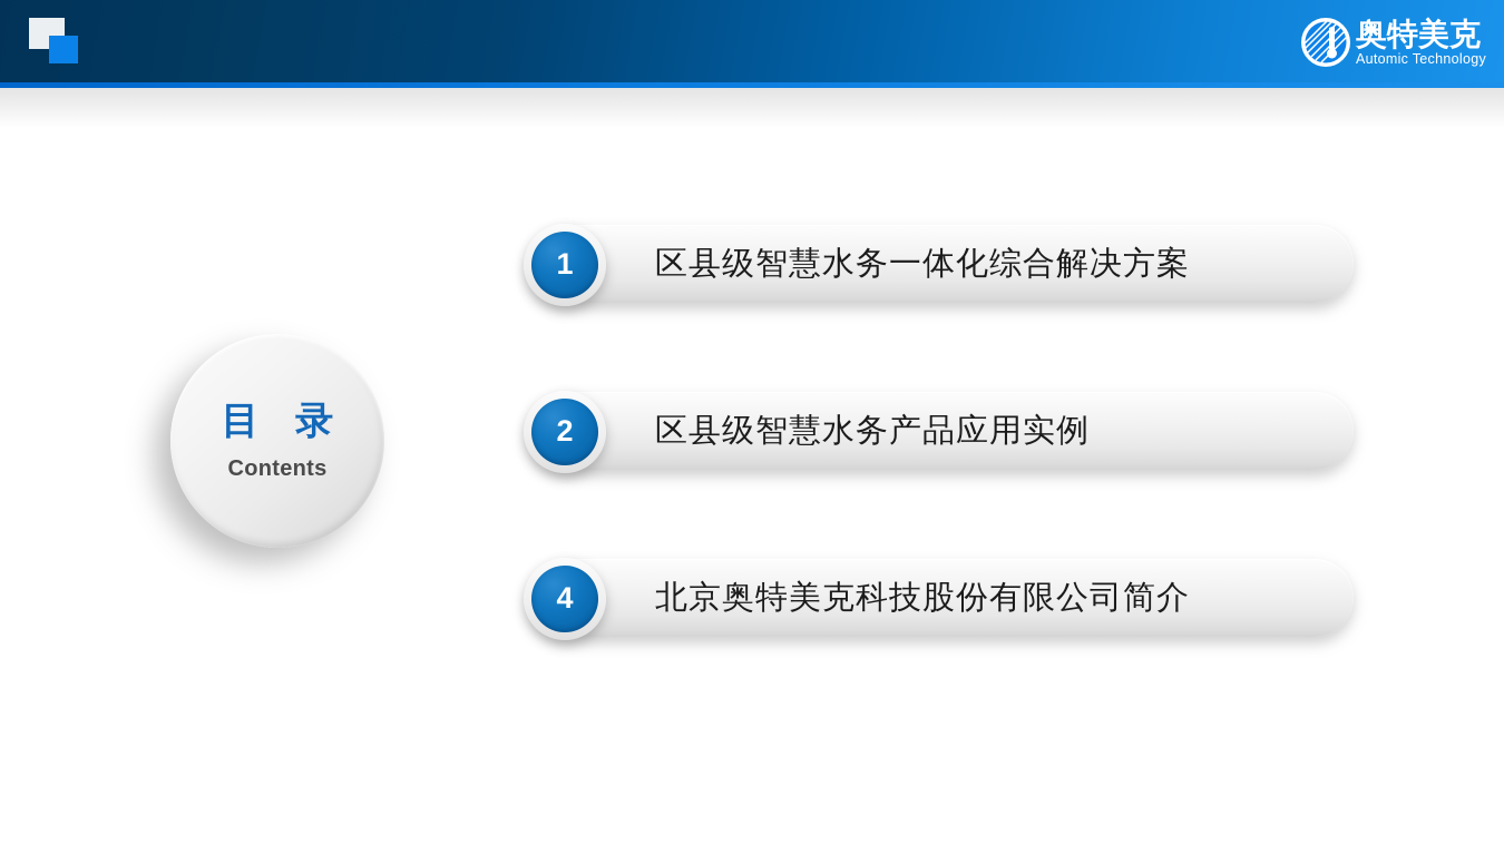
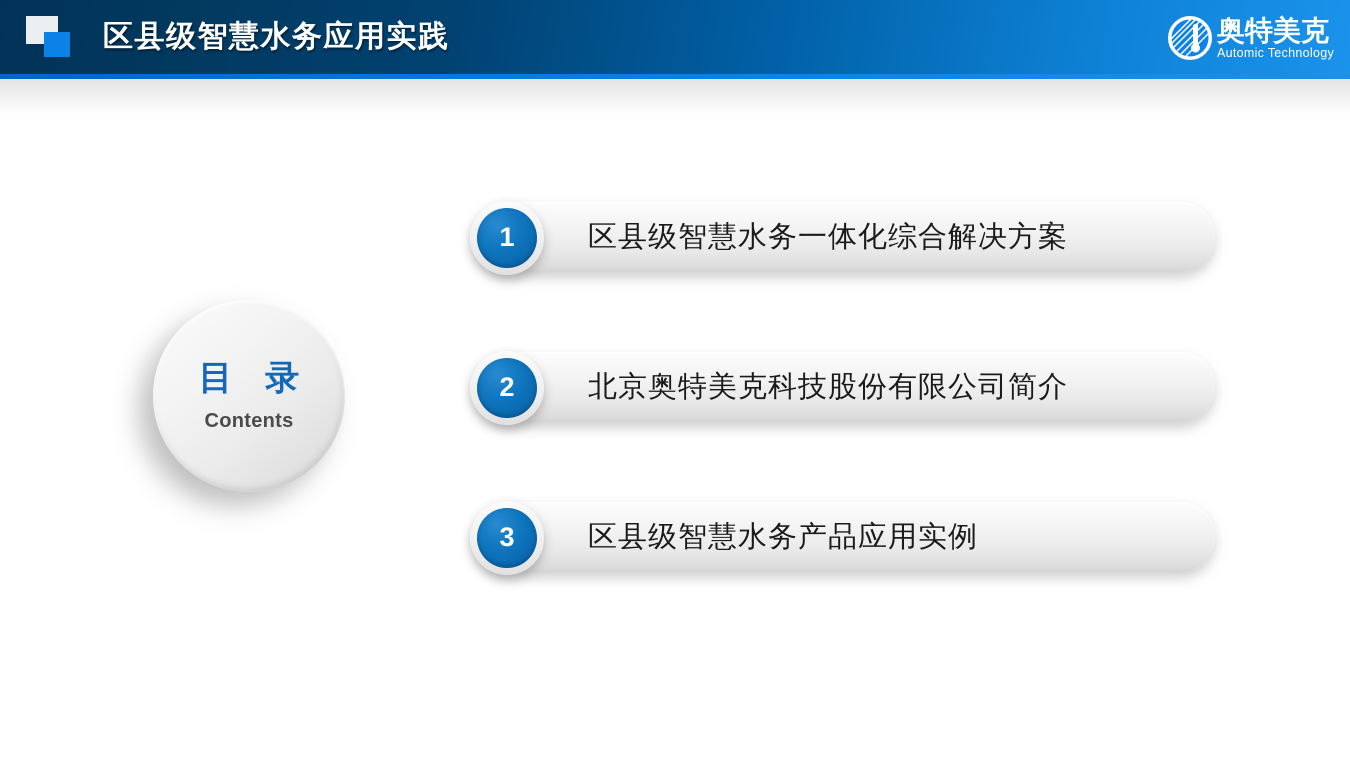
+ 区县级智慧水务应用实践
  奥特美克
  Automic Technology
  目 录
  Contents
  区县级智慧水务一体化综合解决方案
  1
- 区县级智慧水务产品应用实例
+ 北京奥特美克科技股份有限公司简介
  2
- 北京奥特美克科技股份有限公司简介
+ 区县级智慧水务产品应用实例
- 4
+ 3
